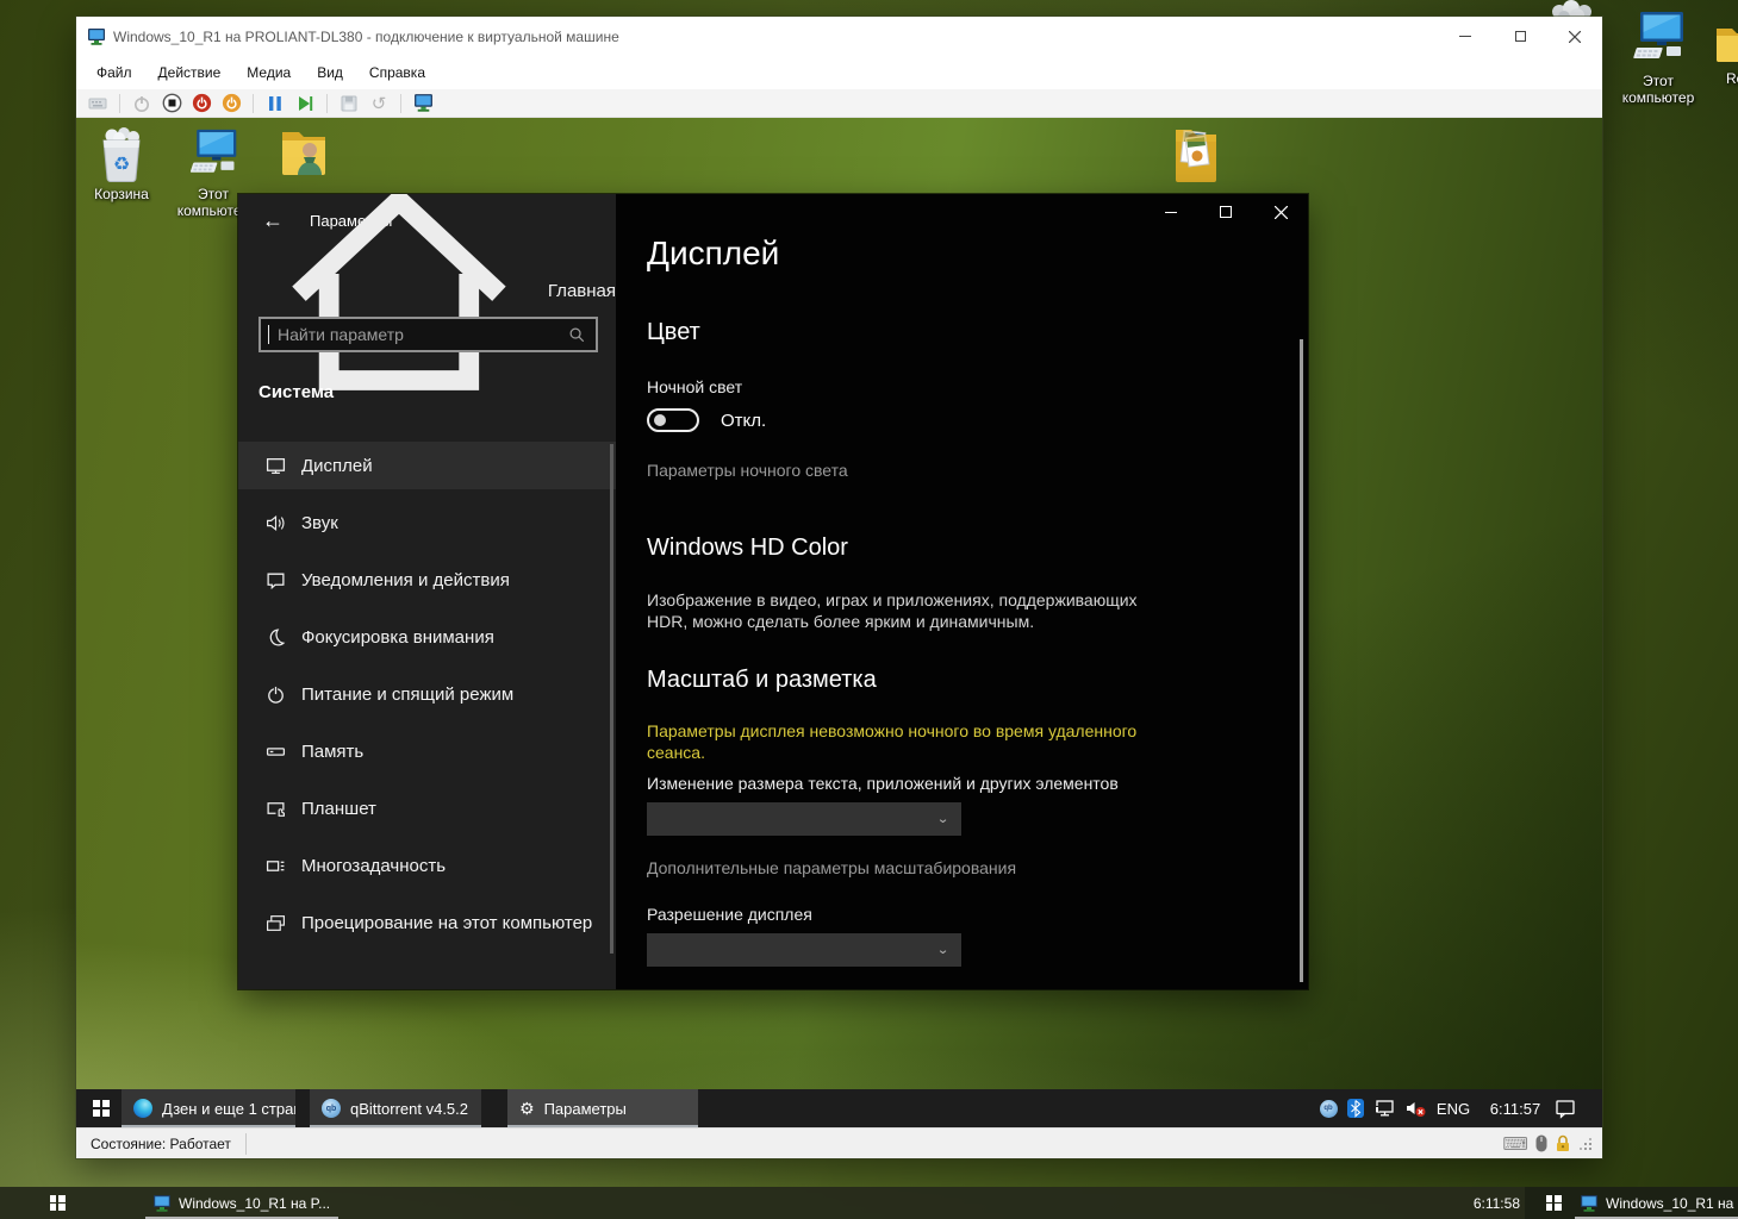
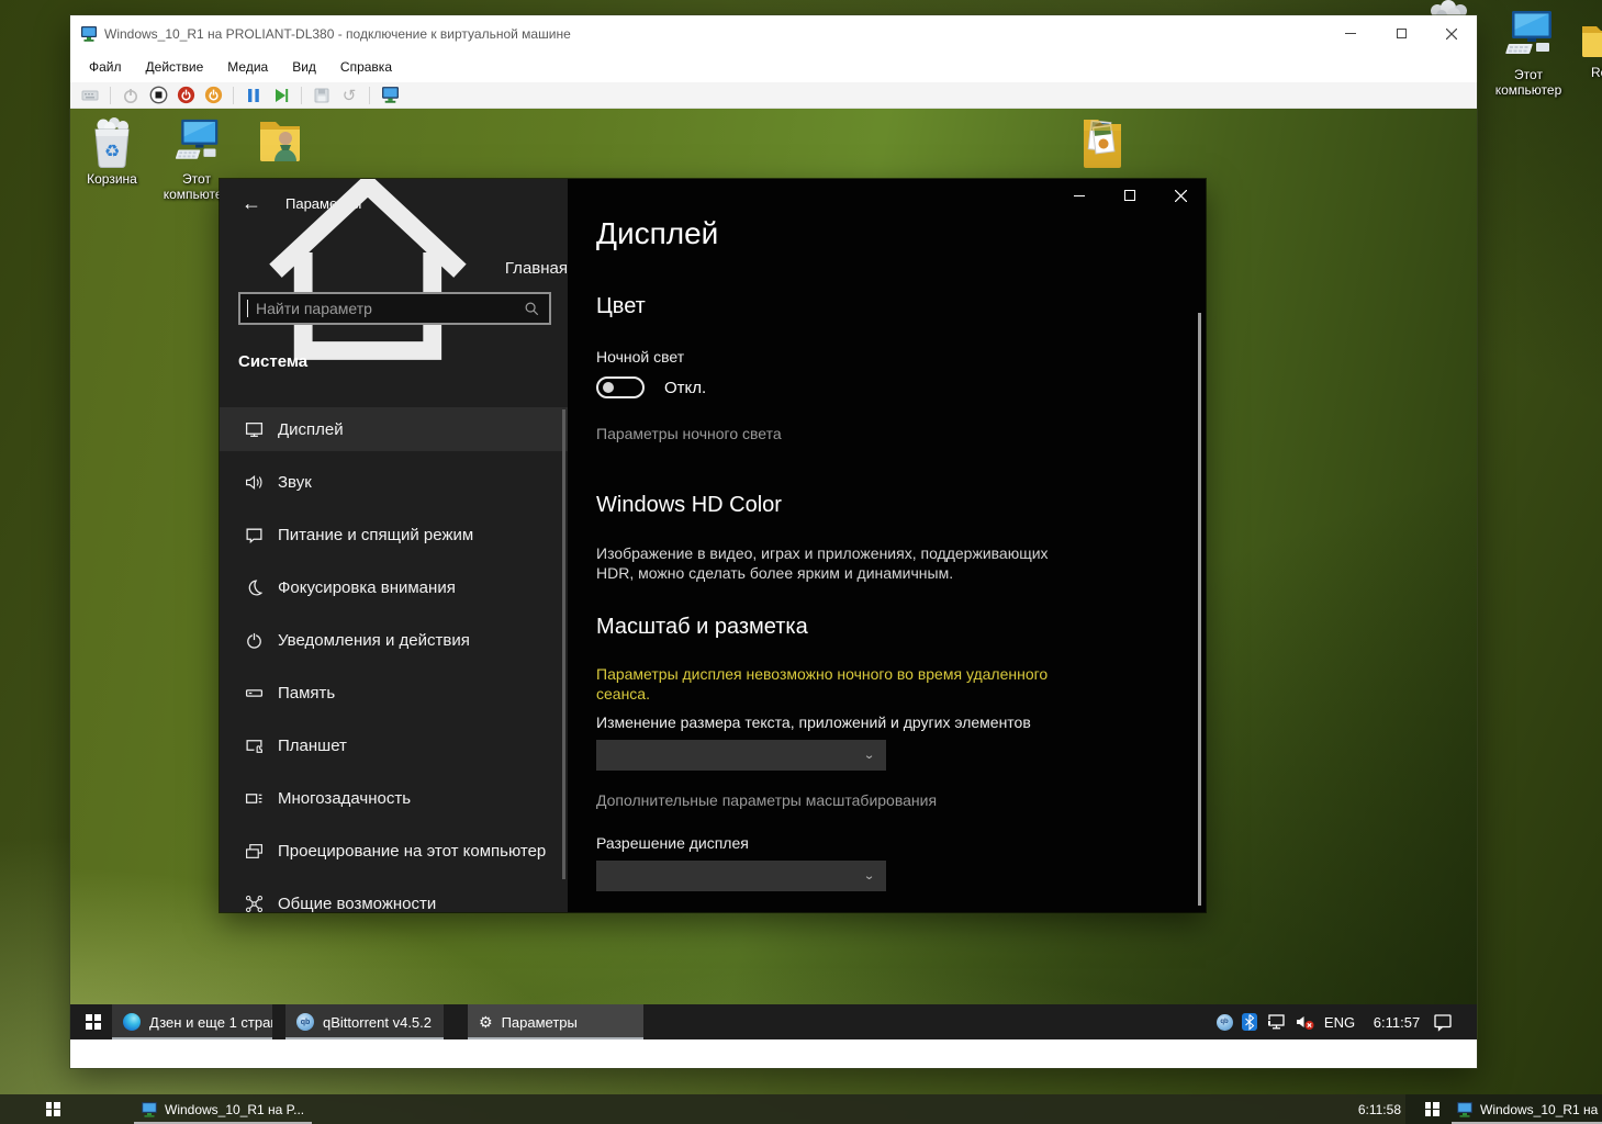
  Этот компьютер
  Windows_10_R1 на PROLIANT-DL380 - подключение к виртуальной машине
  Файл
  Действие
  Медиа
  Вид
  Справка
  ↺
  ♻
  Корзина
  Этот компьют
  ←
  Главная
  Найти параметр
  Система
  Дисплей
  Звук
- Уведомления и действия
+ Питание и спящий режим
  Фокусировка внимания
- Питание и спящий режим
+ Уведомления и действия
  Память
  Планшет
  Многозадачность
  Проецирование на этот компьютер
+ Общие возможности
  Дисплей
  Цвет
  Ночной свет
  Откл.
  Параметры ночного света
  Windows HD Color
  Изображение в видео, играх и приложениях, поддерживающих HDR, можно сделать более ярким и динамичным.
  Масштаб и разметка
  Параметры дисплея невозможно ночного во время удаленного сеанса.
  Изменение размера текста, приложений и других элементов
  ⌄
  Дополнительные параметры масштабирования
  Разрешение дисплея
  ⌄
  Дзен и еще 1 стра
  qBittorrent v4.5.2
  ⚙
  Параметры
  ENG
  6:11:57
- Состояние: Работает
- ⌨
  Windows_10_R1 на P...
  6:11:58
  Windows_10_R1 на
